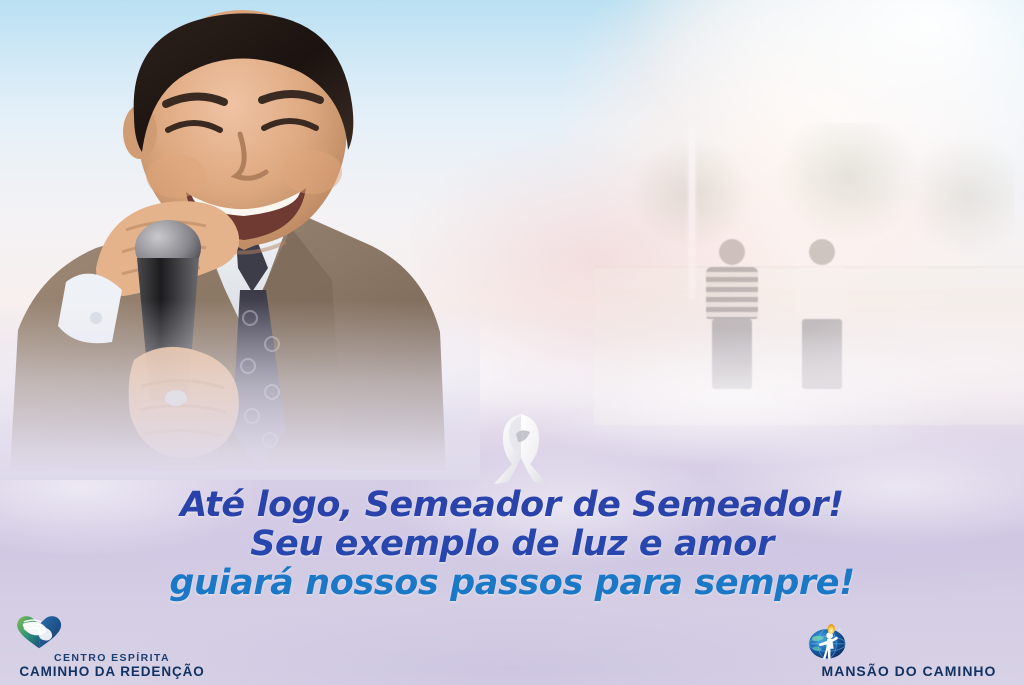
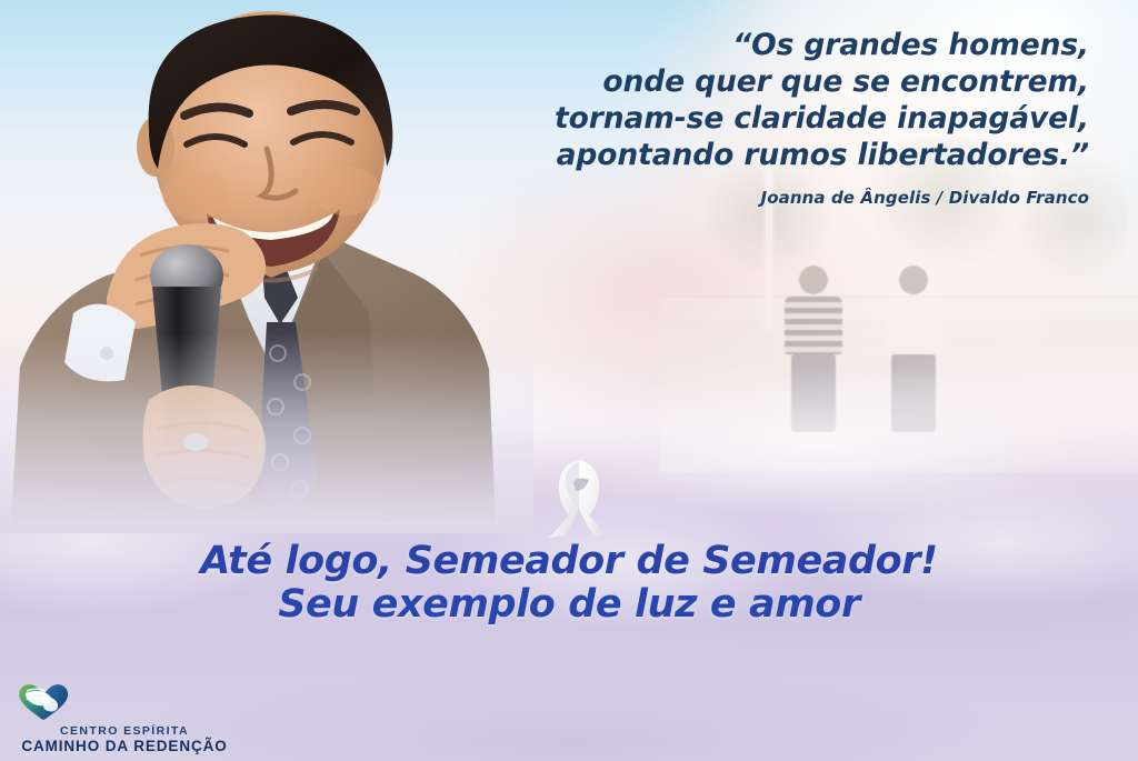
+ “Os grandes homens,
+ onde quer que se encontrem,
+ tornam-se claridade inapagável,
+ apontando rumos libertadores.”
+ Joanna de Ângelis / Divaldo Franco
  Até logo, Semeador de Semeador!
  Seu exemplo de luz e amor
- guiará nossos passos para sempre!
  CENTRO ESPÍRITA
  CAMINHO DA REDENÇÃO
- MANSÃO DO CAMINHO
